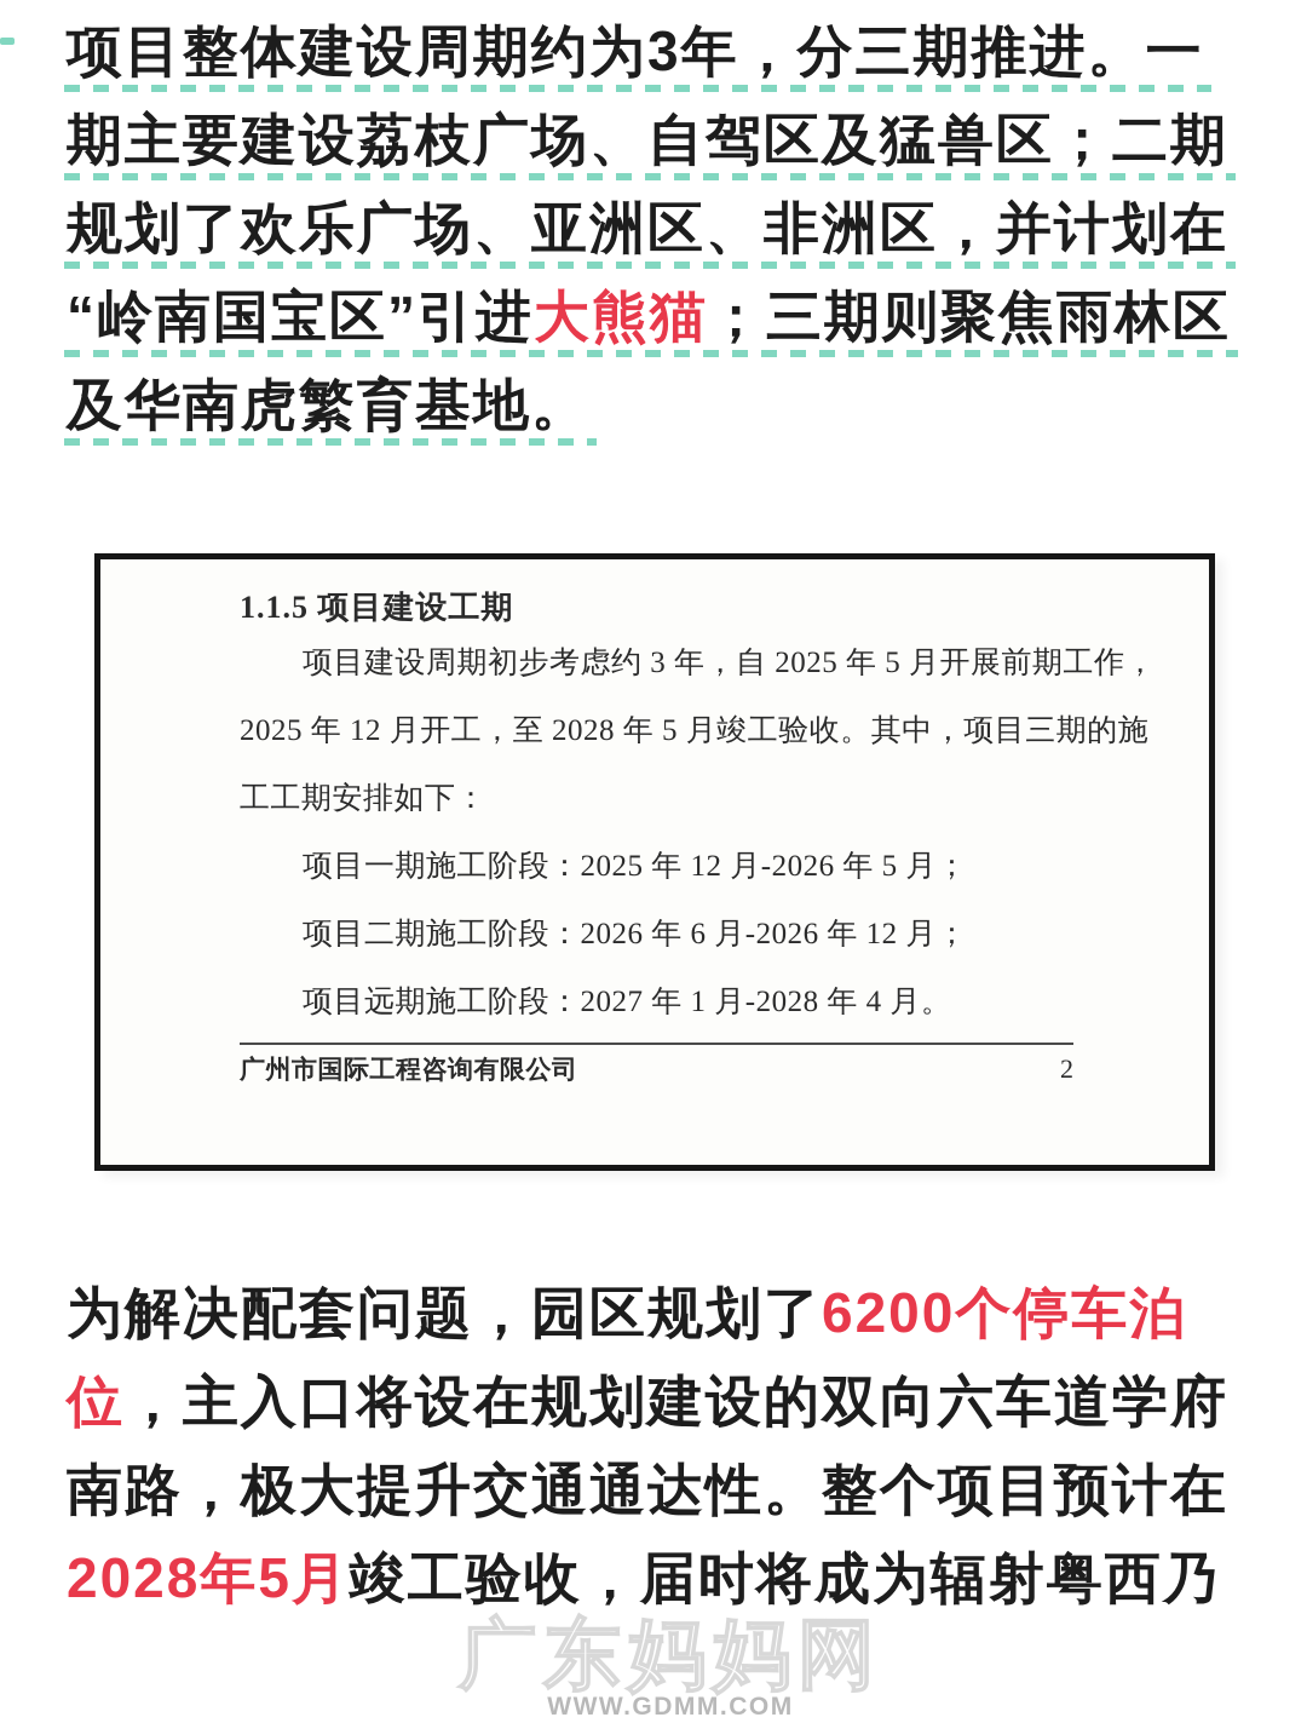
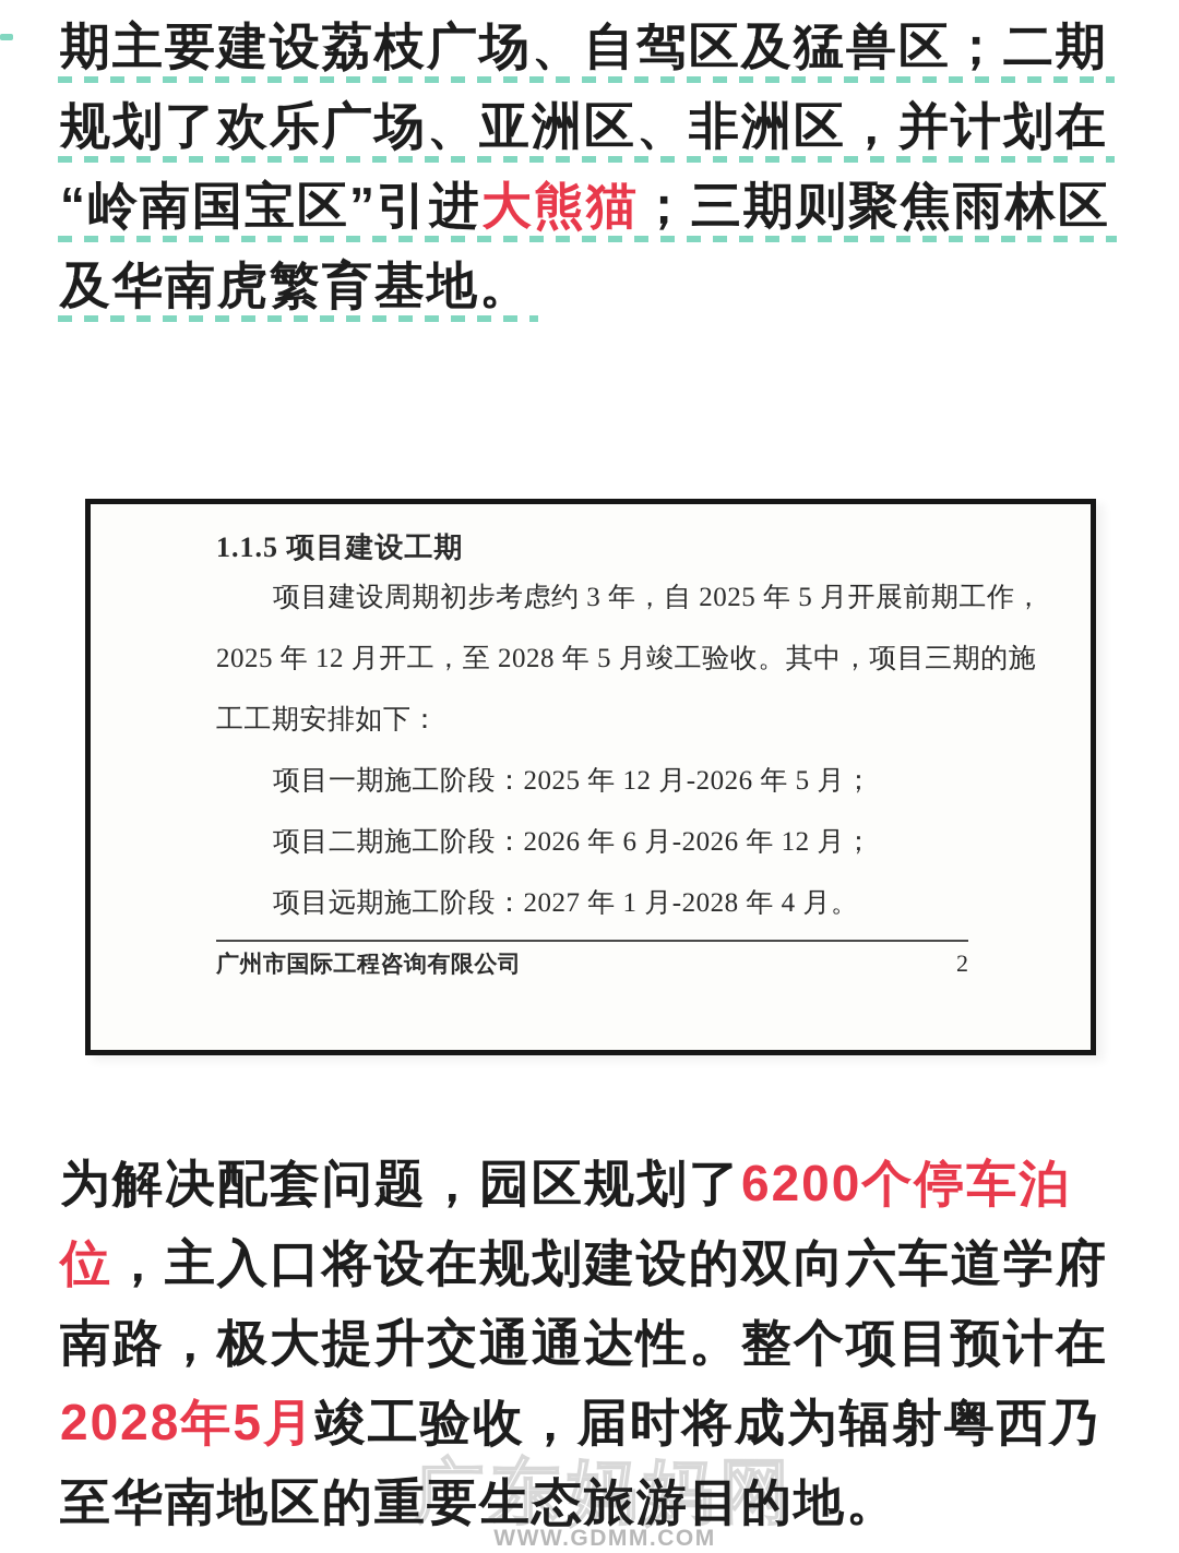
- 项目整体建设周期约为3年，分三期推进。一
  期主要建设荔枝广场、自驾区及猛兽区；二期
  规划了欢乐广场、亚洲区、非洲区，并计划在
  “岭南国宝区”引进大熊猫；三期则聚焦雨林区
  及华南虎繁育基地。
  1.1.5 项目建设工期
  项目建设周期初步考虑约 3 年，自 2025 年 5 月开展前期工作，
  2025 年 12 月开工，至 2028 年 5 月竣工验收。其中，项目三期的施
  工工期安排如下：
  项目一期施工阶段：2025 年 12 月-2026 年 5 月；
  项目二期施工阶段：2026 年 6 月-2026 年 12 月；
  项目远期施工阶段：2027 年 1 月-2028 年 4 月。
  广州市国际工程咨询有限公司
  2
  广东妈妈网
  WWW.GDMM.COM
  为解决配套问题，园区规划了6200个停车泊
  位，主入口将设在规划建设的双向六车道学府
  南路，极大提升交通通达性。整个项目预计在
  2028年5月竣工验收，届时将成为辐射粤西乃
+ 至华南地区的重要生态旅游目的地。
